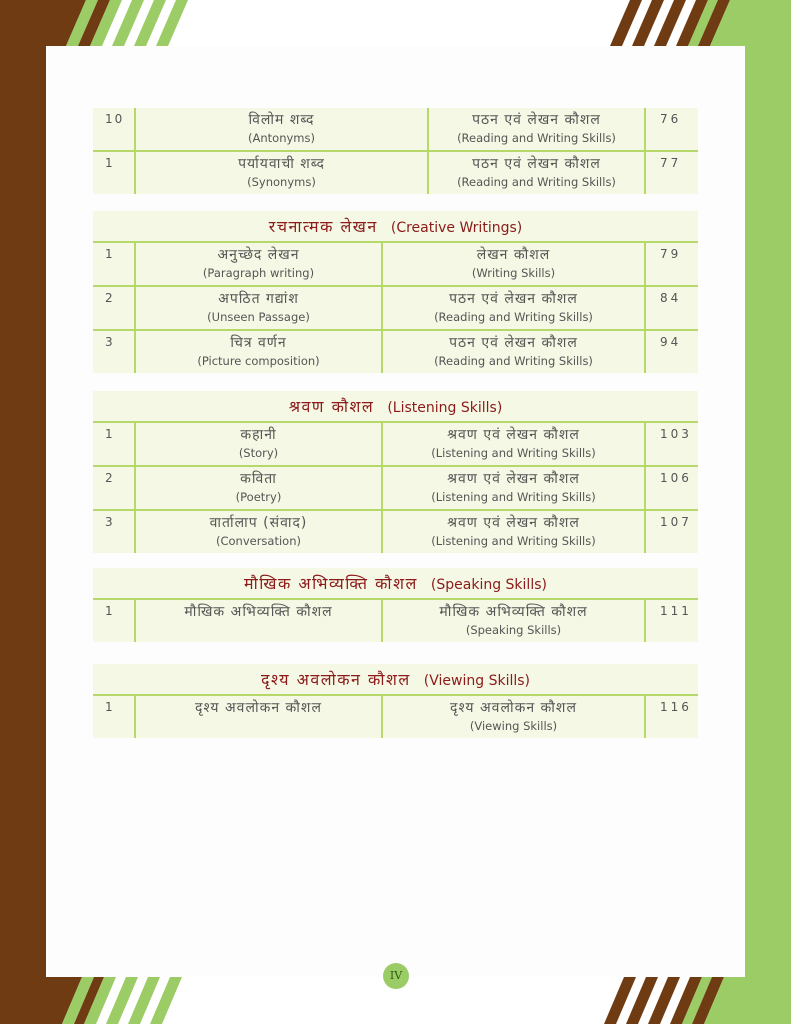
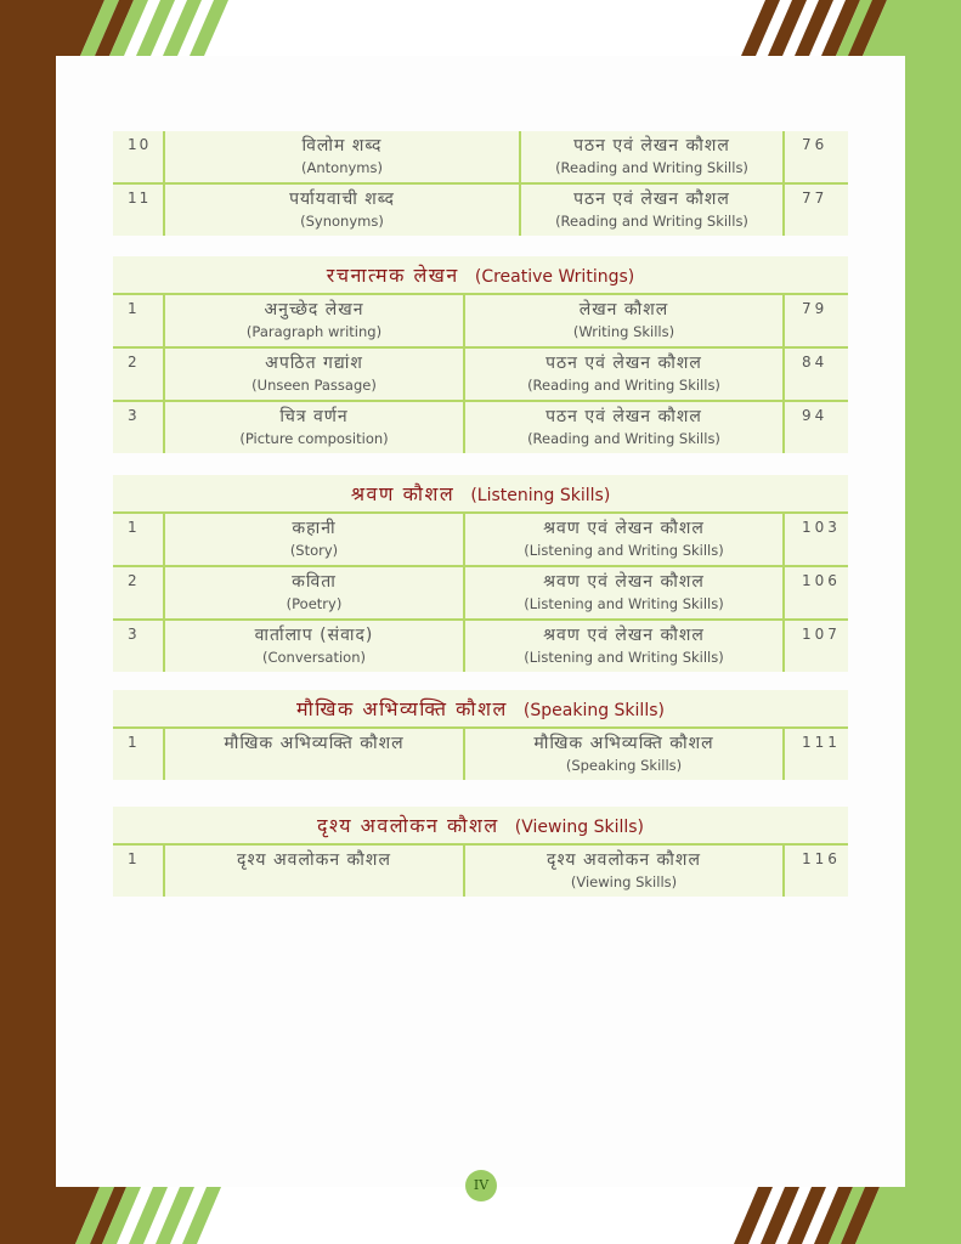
  10	विलोम शब्द (Antonyms)	पठन एवं लेखन कौशल (Reading and Writing Skills)	76
- 1	पर्यायवाची शब्द (Synonyms)	पठन एवं लेखन कौशल (Reading and Writing Skills)	77
+ 11	पर्यायवाची शब्द (Synonyms)	पठन एवं लेखन कौशल (Reading and Writing Skills)	77
  रचनात्मक लेखन (Creative Writings)
  1	अनुच्छेद लेखन (Paragraph writing)	लेखन कौशल (Writing Skills)	79
  2	अपठित गद्यांश (Unseen Passage)	पठन एवं लेखन कौशल (Reading and Writing Skills)	84
  3	चित्र वर्णन (Picture composition)	पठन एवं लेखन कौशल (Reading and Writing Skills)	94
  श्रवण कौशल (Listening Skills)
  1	कहानी (Story)	श्रवण एवं लेखन कौशल (Listening and Writing Skills)	103
  2	कविता (Poetry)	श्रवण एवं लेखन कौशल (Listening and Writing Skills)	106
  3	वार्तालाप (संवाद) (Conversation)	श्रवण एवं लेखन कौशल (Listening and Writing Skills)	107
  मौखिक अभिव्यक्ति कौशल (Speaking Skills)
  1	मौखिक अभिव्यक्ति कौशल	मौखिक अभिव्यक्ति कौशल (Speaking Skills)	111
  दृश्य अवलोकन कौशल (Viewing Skills)
  1	दृश्य अवलोकन कौशल	दृश्य अवलोकन कौशल (Viewing Skills)	116
  IV
